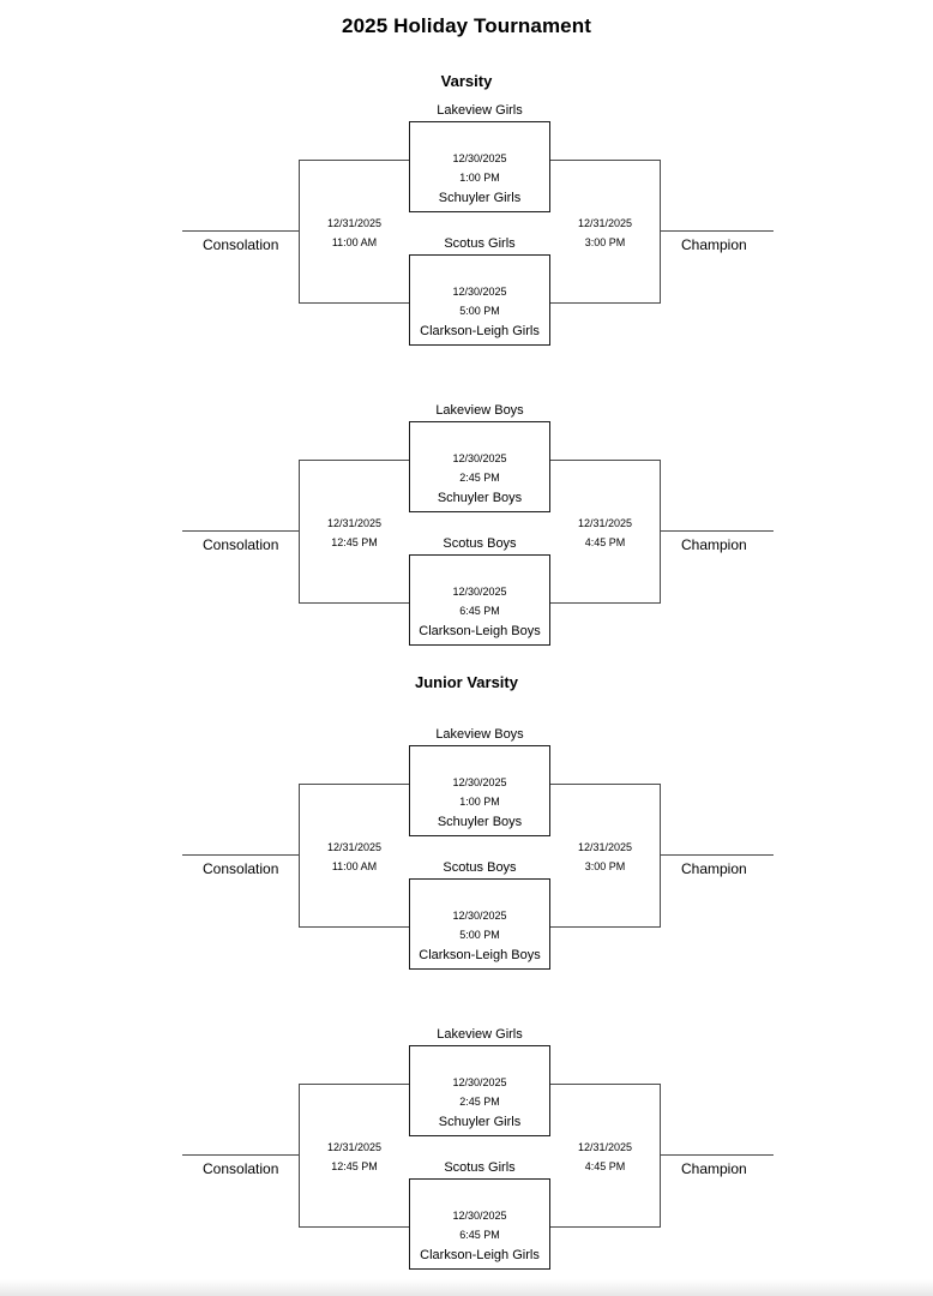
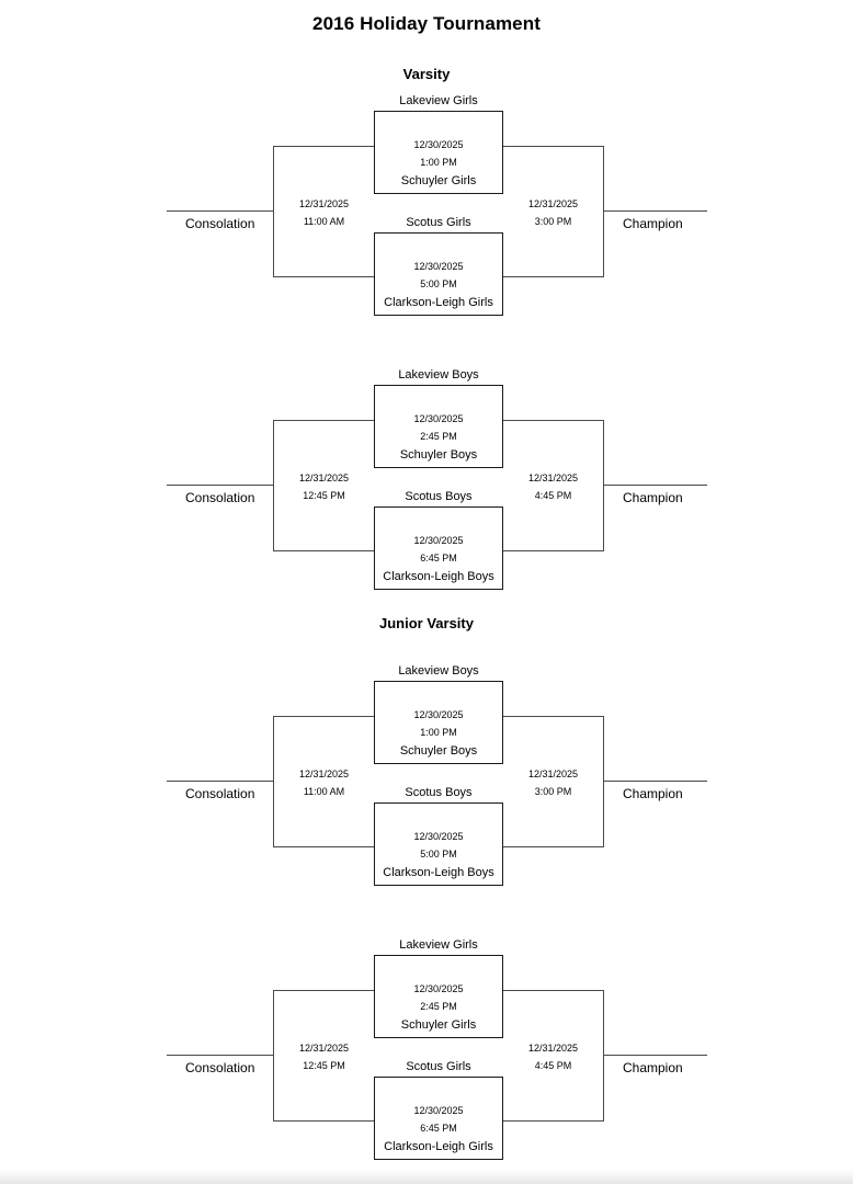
- 2025 Holiday Tournament
+ 2016 Holiday Tournament
  Varsity
  12/31/2025
  11:00 AM
  12/31/2025
  3:00 PM
  Consolation
  Champion
  Lakeview Girls
  12/30/2025
  1:00 PM
  Schuyler Girls
  Scotus Girls
  12/30/2025
  5:00 PM
  Clarkson-Leigh Girls
  12/31/2025
  12:45 PM
  12/31/2025
  4:45 PM
  Consolation
  Champion
  Lakeview Boys
  12/30/2025
  2:45 PM
  Schuyler Boys
  Scotus Boys
  12/30/2025
  6:45 PM
  Clarkson-Leigh Boys
  Junior Varsity
  12/31/2025
  11:00 AM
  12/31/2025
  3:00 PM
  Consolation
  Champion
  Lakeview Boys
  12/30/2025
  1:00 PM
  Schuyler Boys
  Scotus Boys
  12/30/2025
  5:00 PM
  Clarkson-Leigh Boys
  12/31/2025
  12:45 PM
  12/31/2025
  4:45 PM
  Consolation
  Champion
  Lakeview Girls
  12/30/2025
  2:45 PM
  Schuyler Girls
  Scotus Girls
  12/30/2025
  6:45 PM
  Clarkson-Leigh Girls
